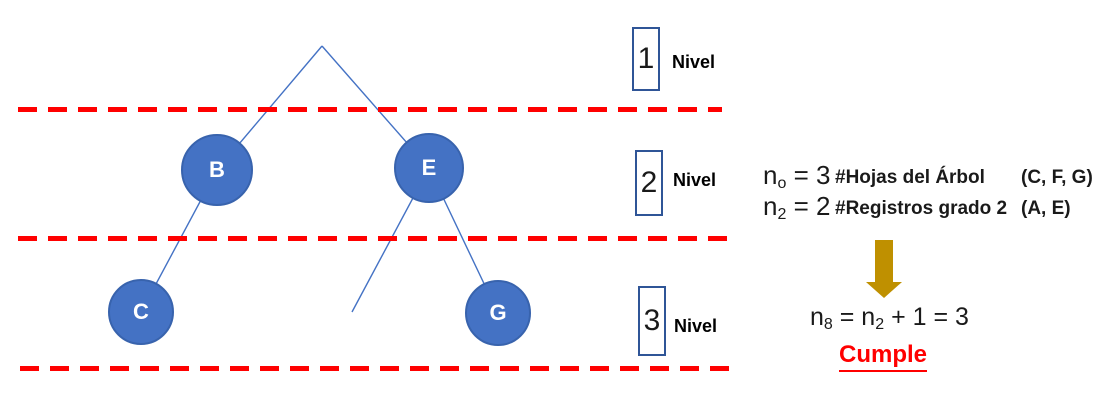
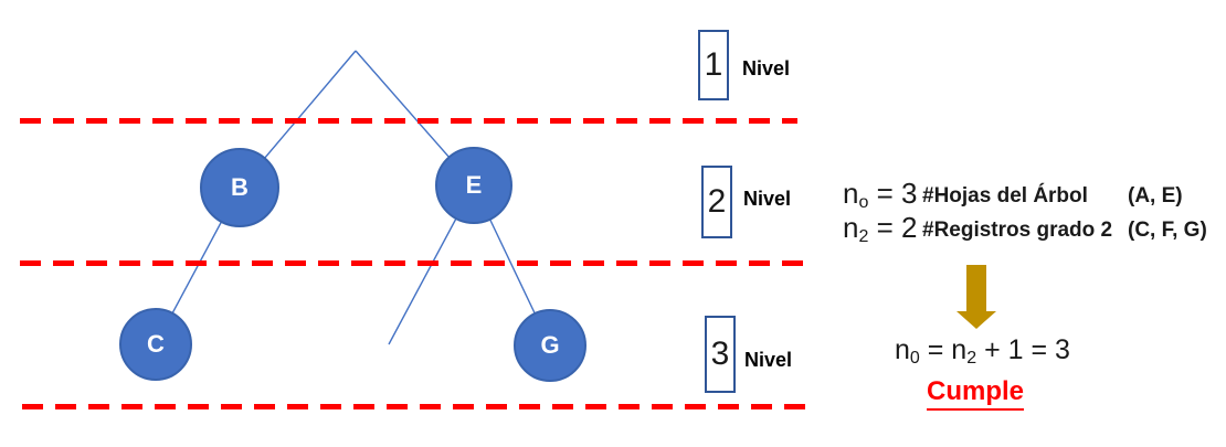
  B
  E
  C
  G
  1
  Nivel
  2
  Nivel
  3
  Nivel
  no = 3
  #Hojas del Árbol
- (C, F, G)
+ (A, E)
  n2 = 2
  #Registros grado 2
- (A, E)
+ (C, F, G)
- n8 = n2 + 1 = 3
+ n0 = n2 + 1 = 3
  Cumple
